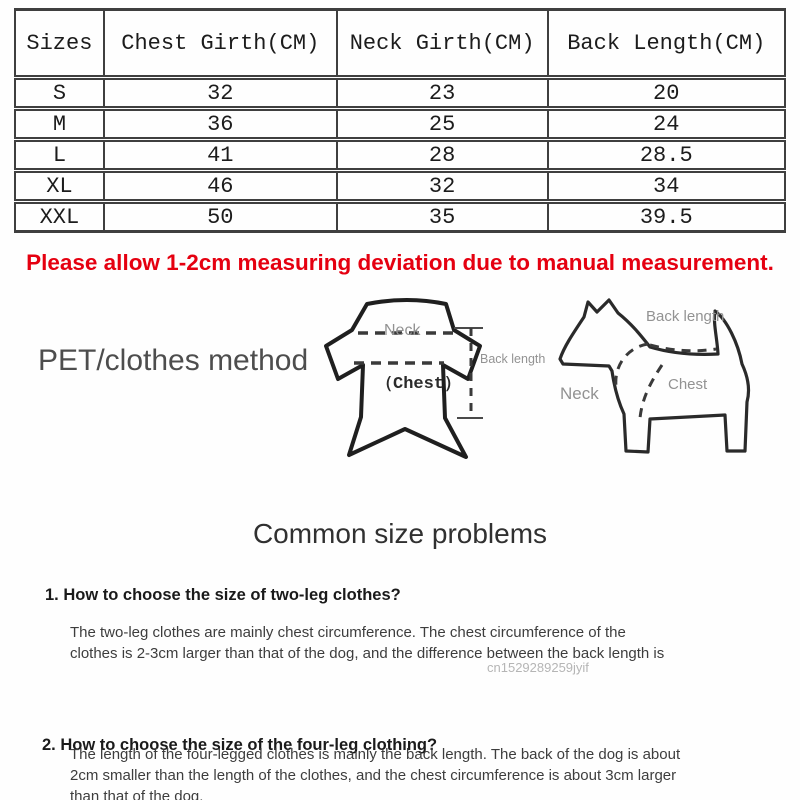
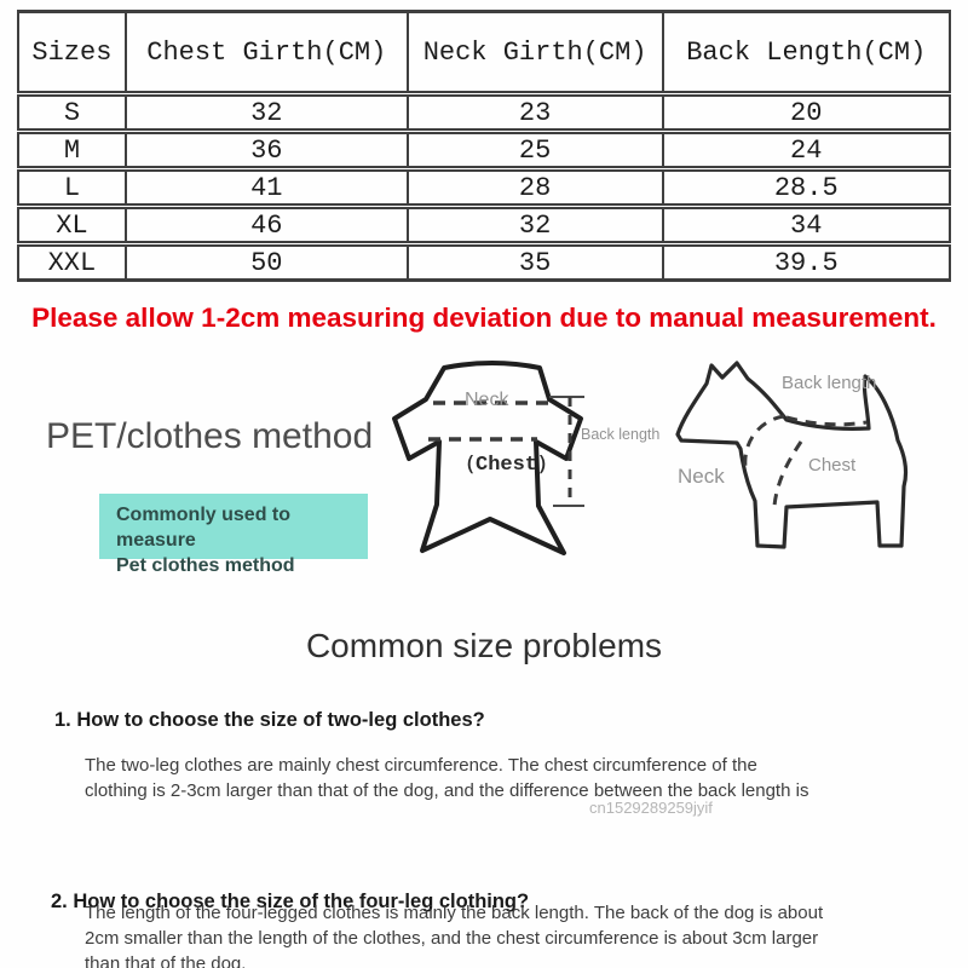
  Sizes	Chest Girth(CM)	Neck Girth(CM)	Back Length(CM)
  S	32	23	20
  M	36	25	24
  L	41	28	28.5
  XL	46	32	34
  XXL	50	35	39.5
  Please allow 1-2cm measuring deviation due to manual measurement.
  PET/clothes method
+ Commonly used to measure
+ Pet clothes method
  Neck
  （Chest）
  Back length
  Back length
  Neck
  Chest
  Common size problems
  1. How to choose the size of two-leg clothes?
  The two-leg clothes are mainly chest circumference. The chest circumference of the
- clothes is 2-3cm larger than that of the dog, and the difference between the back length is
+ clothing is 2-3cm larger than that of the dog, and the difference between the back length is
  cn1529289259jyif
  2. How to choose the size of the four-leg clothing?
  The length of the four-legged clothes is mainly the back length. The back of the dog is about
  2cm smaller than the length of the clothes, and the chest circumference is about 3cm larger
  than that of the dog.
